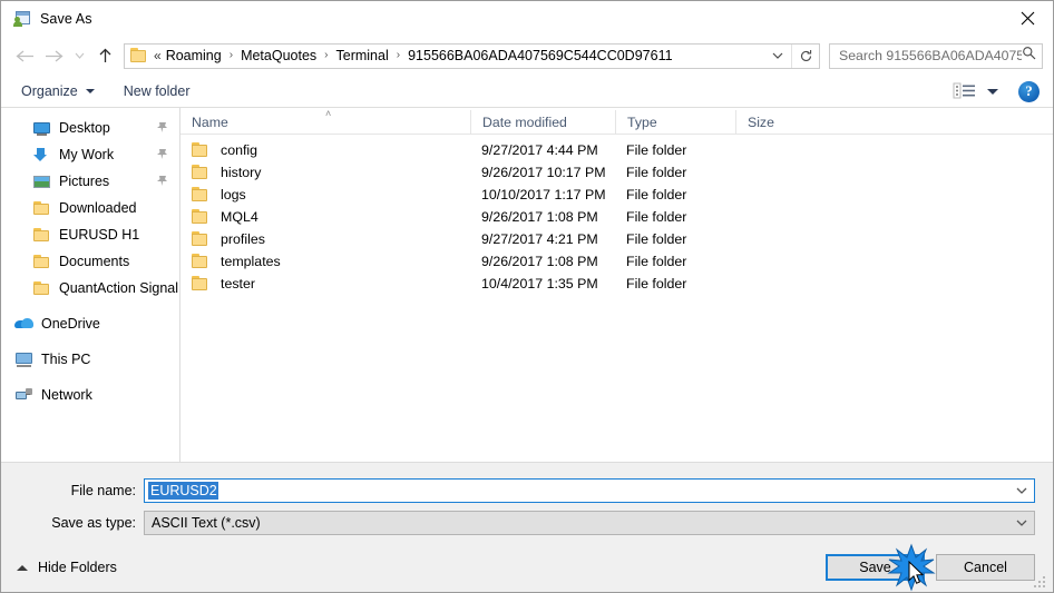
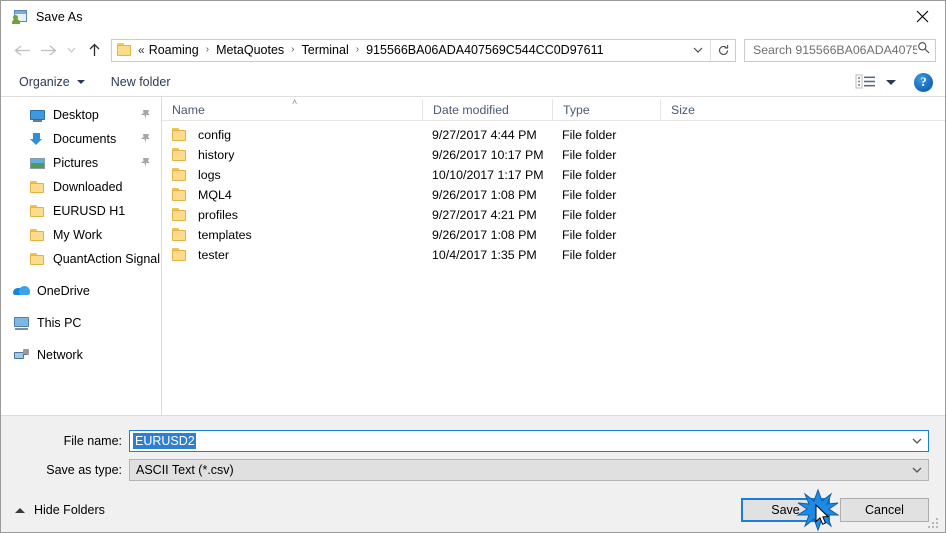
  Save As
  «
  Roaming
  ›
  MetaQuotes
  ›
  Terminal
  ›
  915566BA06ADA407569C544CC0D97611
  Search 915566BA06ADA4075
  Organize
  New folder
  ?
  Desktop
- My Work
+ Documents
  Pictures
  Downloaded
  EURUSD H1
- Documents
+ My Work
  QuantAction Signal
  OneDrive
  This PC
  Network
  ˄
  Name
  Date modified
  Type
  Size
  config
  9/27/2017 4:44 PM
  File folder
  history
  9/26/2017 10:17 PM
  File folder
  logs
  10/10/2017 1:17 PM
  File folder
  MQL4
  9/26/2017 1:08 PM
  File folder
  profiles
  9/27/2017 4:21 PM
  File folder
  templates
  9/26/2017 1:08 PM
  File folder
  tester
  10/4/2017 1:35 PM
  File folder
  File name:
  EURUSD2
  Save as type:
  ASCII Text (*.csv)
  Hide Folders
  Save
  Cancel
